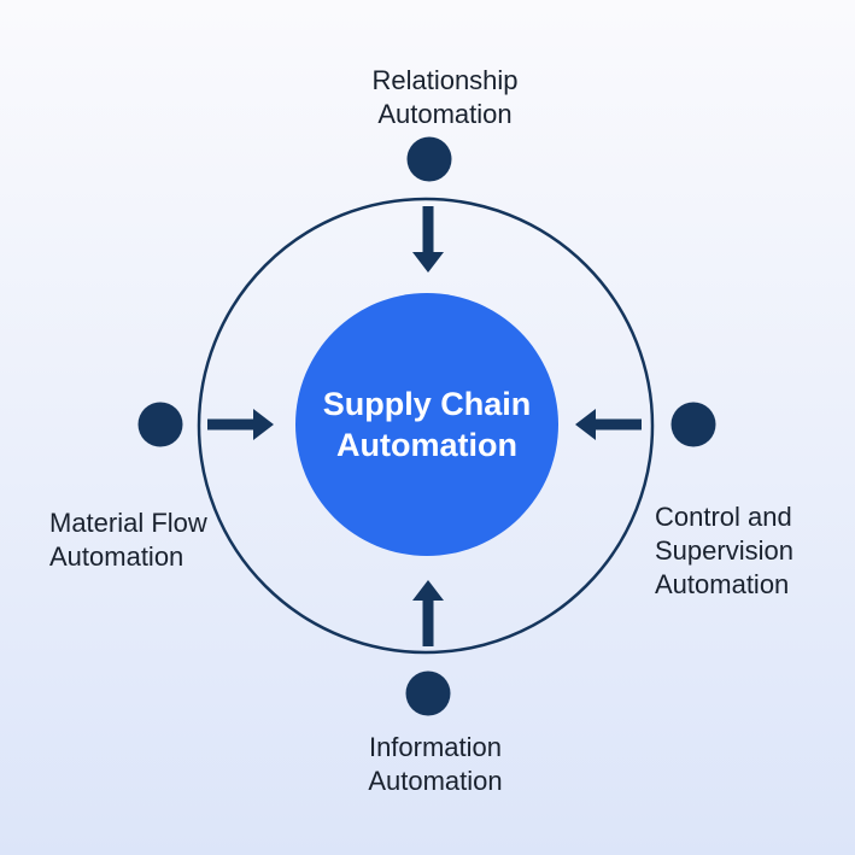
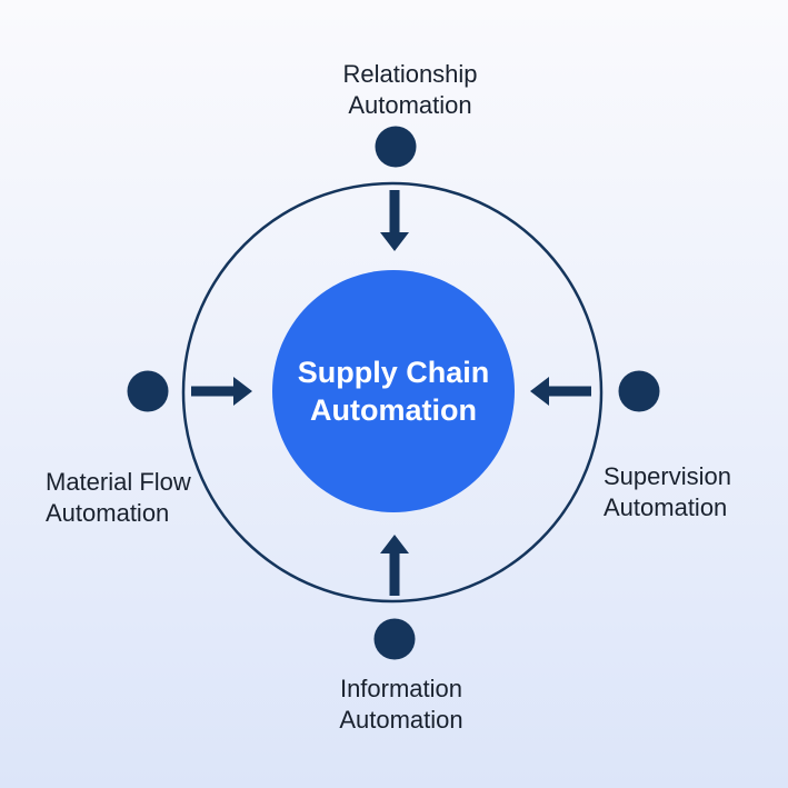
  Supply Chain
  Automation
  Relationship
  Automation
- Control and
  Supervision
  Automation
  Information
  Automation
  Material Flow
  Automation
